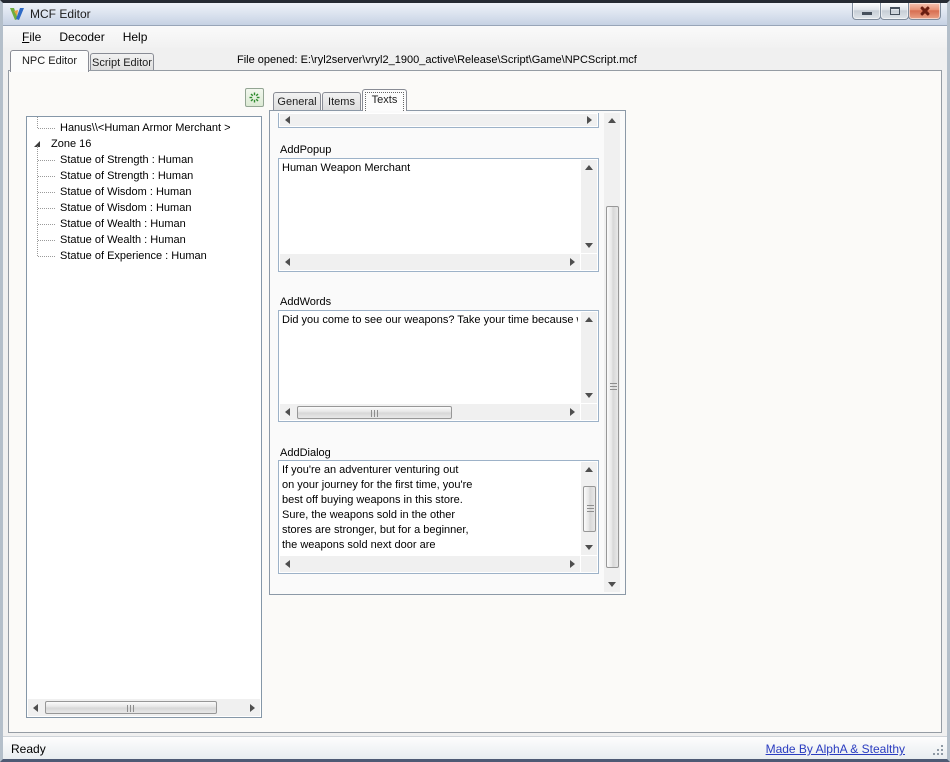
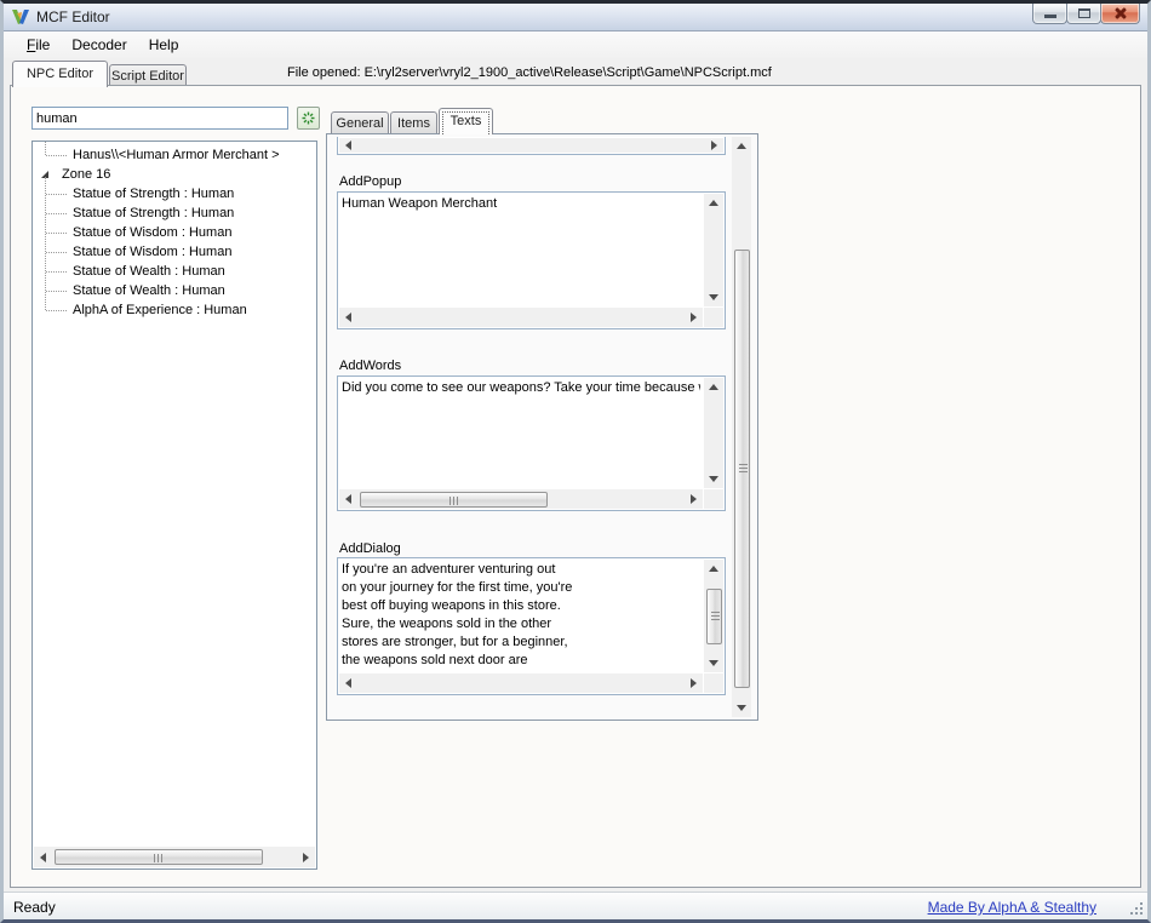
  MCF Editor
  File
  Decoder
  Help
  NPC Editor
  Script Editor
  File opened: E:\ryl2server\vryl2_1900_active\Release\Script\Game\NPCScript.mcf
+ human
  Hanus\\<Human Armor Merchant >
  Zone 16
  Statue of Strength : Human
  Statue of Strength : Human
  Statue of Wisdom : Human
  Statue of Wisdom : Human
  Statue of Wealth : Human
  Statue of Wealth : Human
- Statue of Experience : Human
+ AlphA of Experience : Human
  General
  Items
  Texts
  AddPopup
  Human Weapon Merchant
  AddWords
  Did you come to see our weapons? Take your time because
  AddDialog
  If you're an adventurer venturing out
  on your journey for the first time, you're
  best off buying weapons in this store.
  Sure, the weapons sold in the other
  stores are stronger, but for a beginner,
  the weapons sold next door are
  Ready
  Made By AlphA & Stealthy
